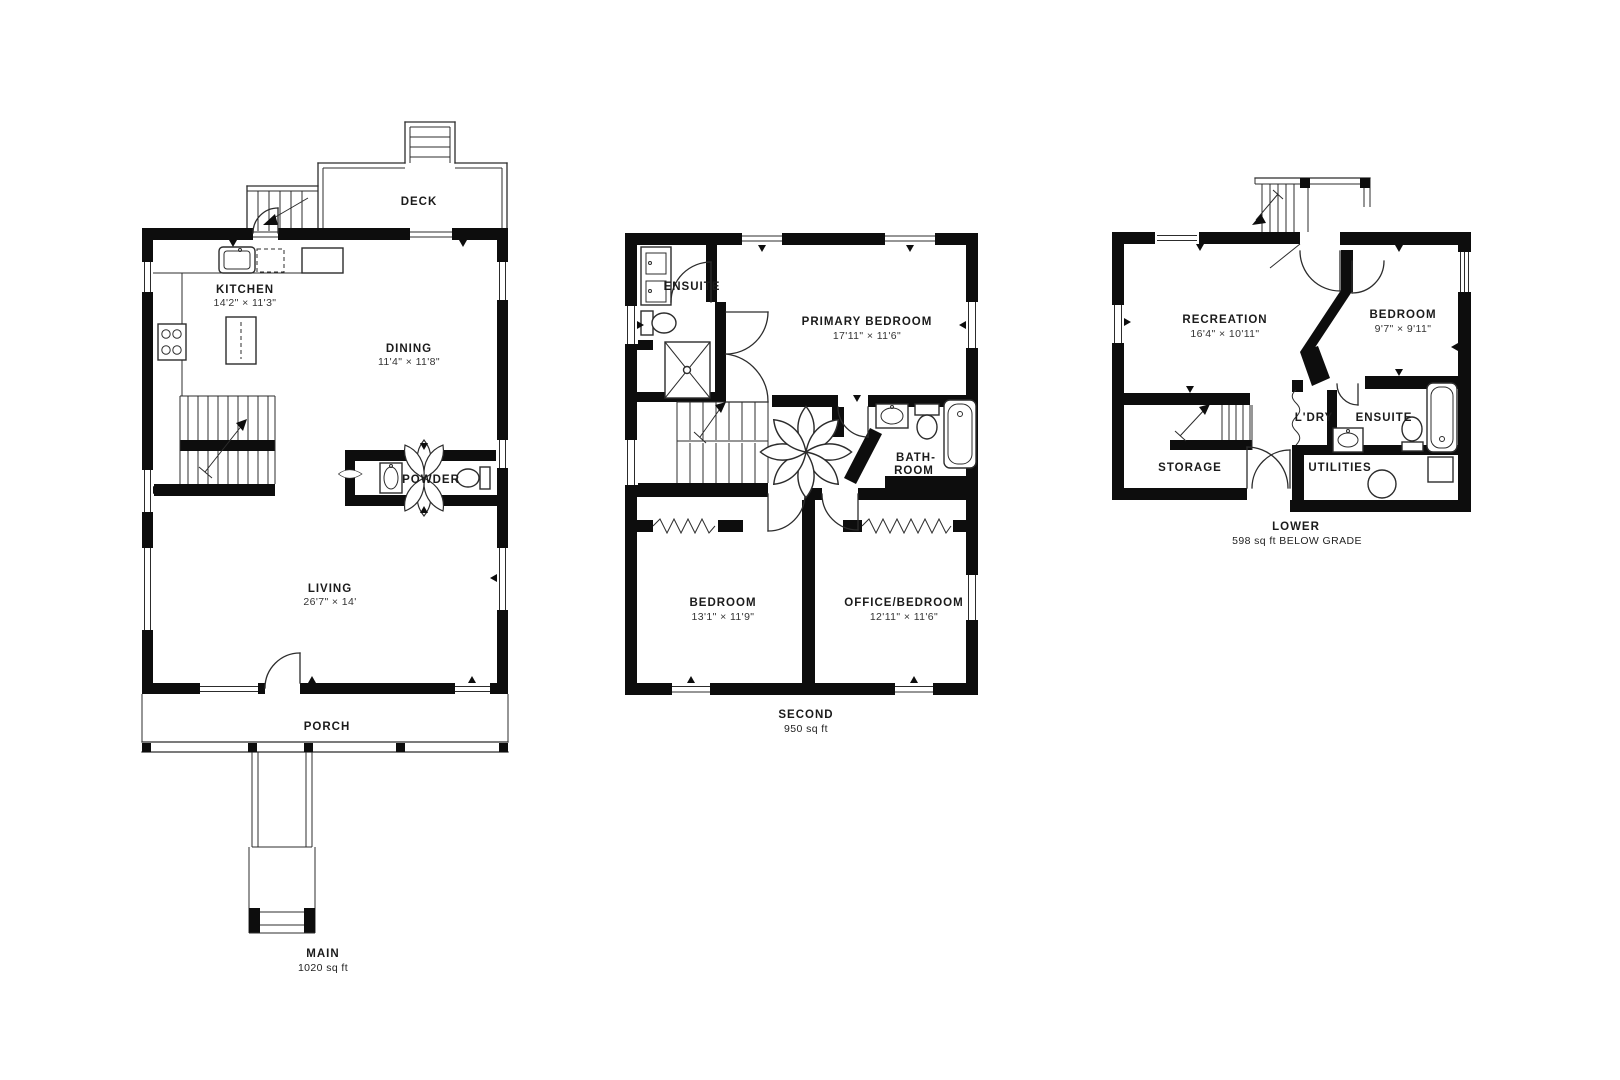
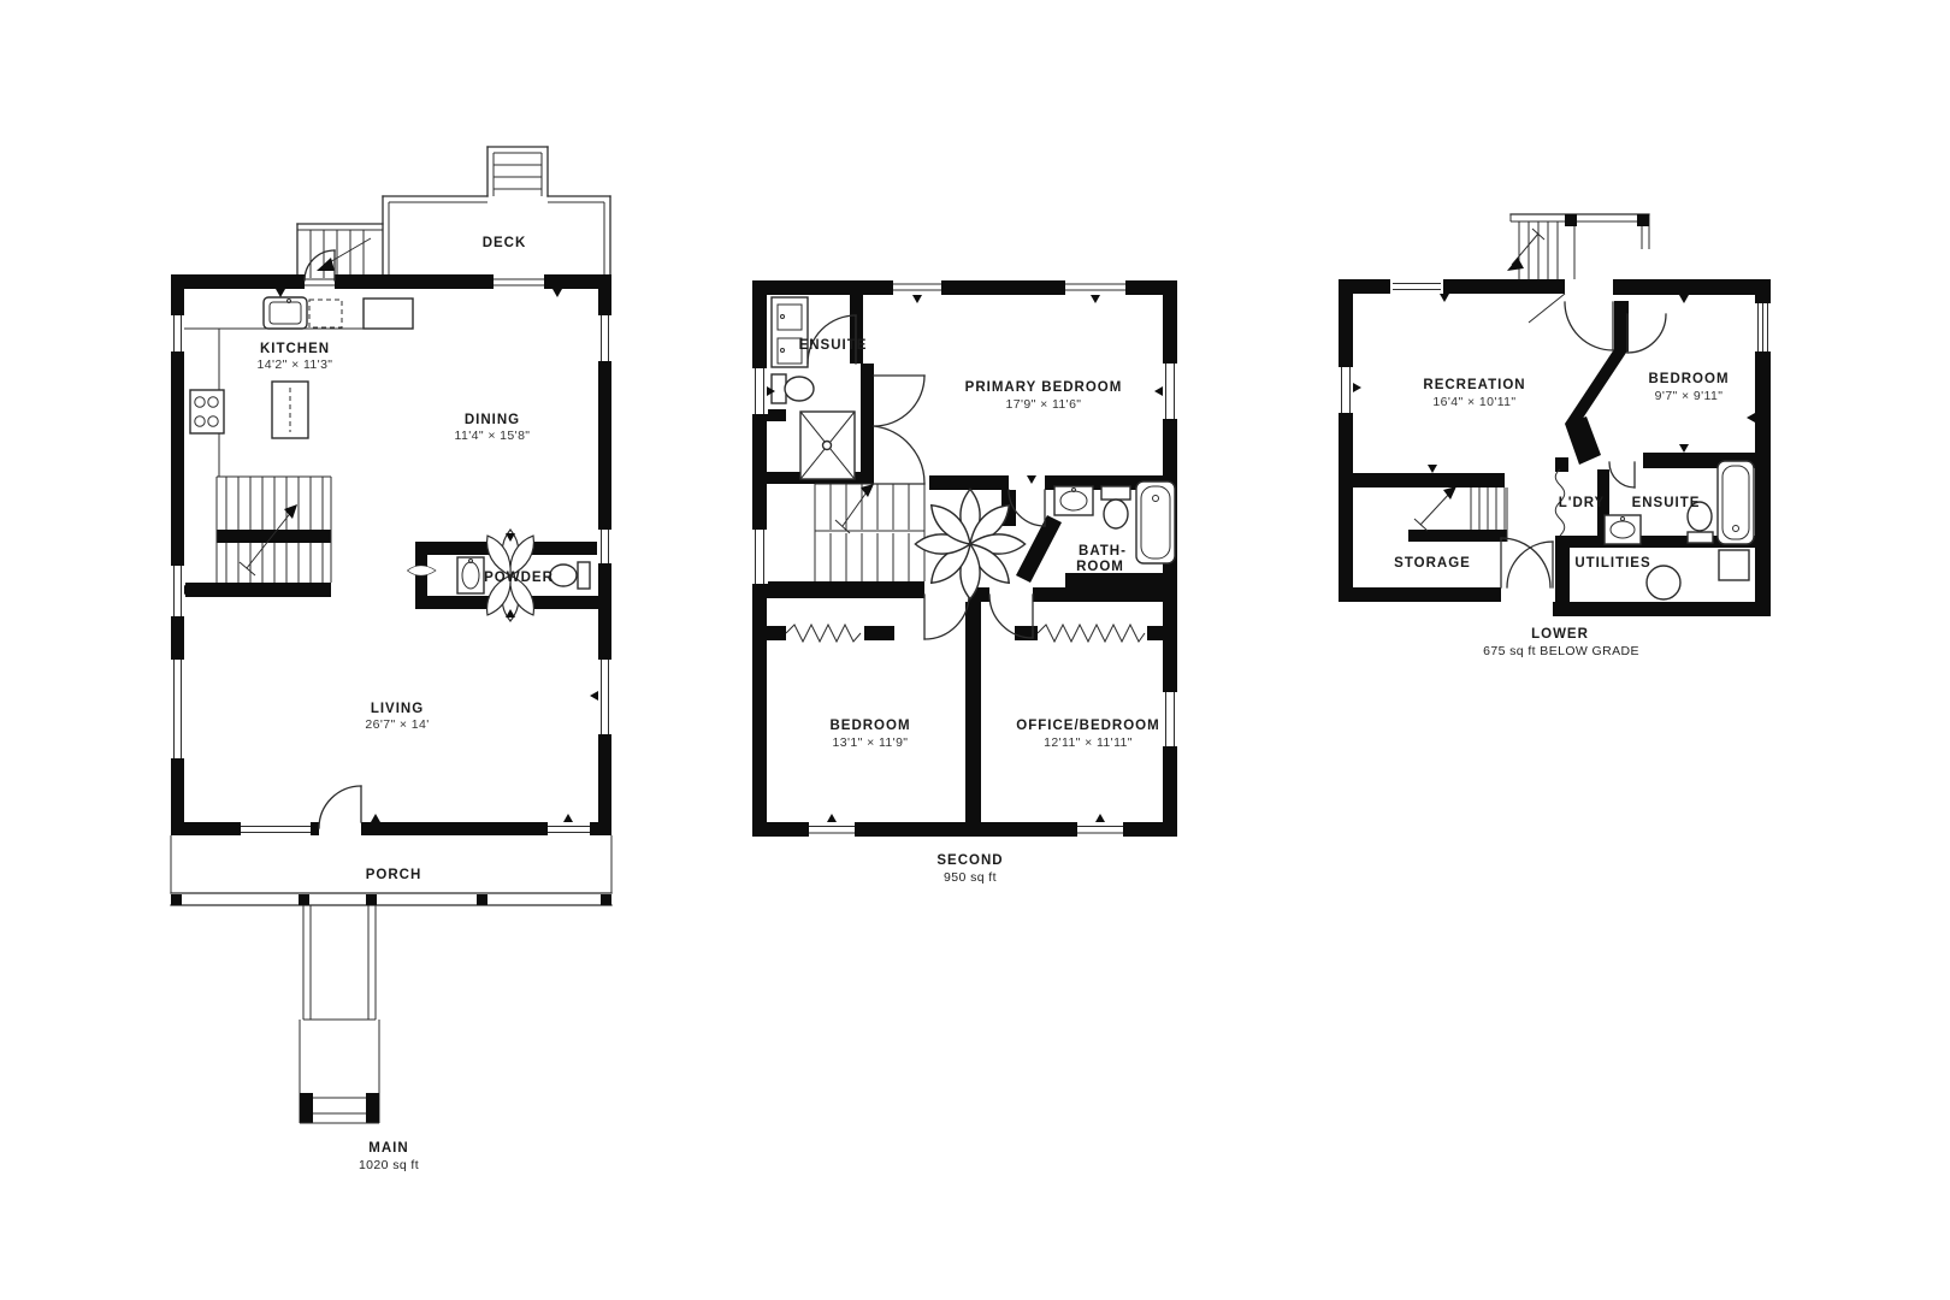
  DECK
  KITCHEN
  14'2" × 11'3"
  DINING
- 11'4" × 11'8"
+ 11'4" × 15'8"
  POWDER
  LIVING
  26'7" × 14'
  PORCH
  MAIN
  1020 sq ft
  ENSUITE
  PRIMARY BEDROOM
- 17'11" × 11'6"
+ 17'9" × 11'6"
  BATH-
  ROOM
  BEDROOM
  13'1" × 11'9"
  OFFICE/BEDROOM
- 12'11" × 11'6"
+ 12'11" × 11'11"
  SECOND
  950 sq ft
  RECREATION
  16'4" × 10'11"
  BEDROOM
  9'7" × 9'11"
  L'DRY
  ENSUITE
  STORAGE
  UTILITIES
  LOWER
- 598 sq ft BELOW GRADE
+ 675 sq ft BELOW GRADE
